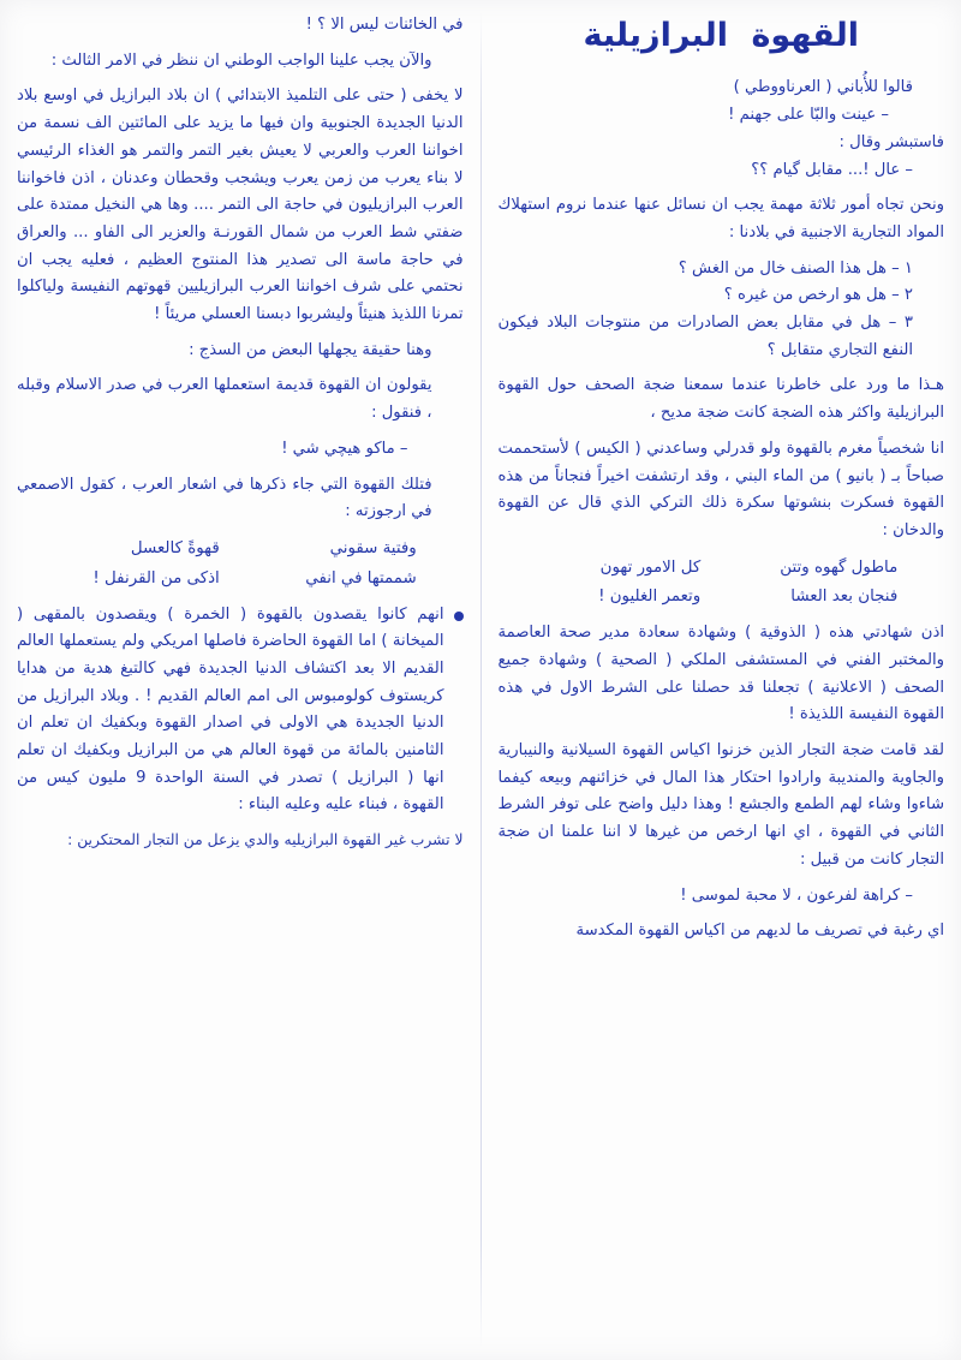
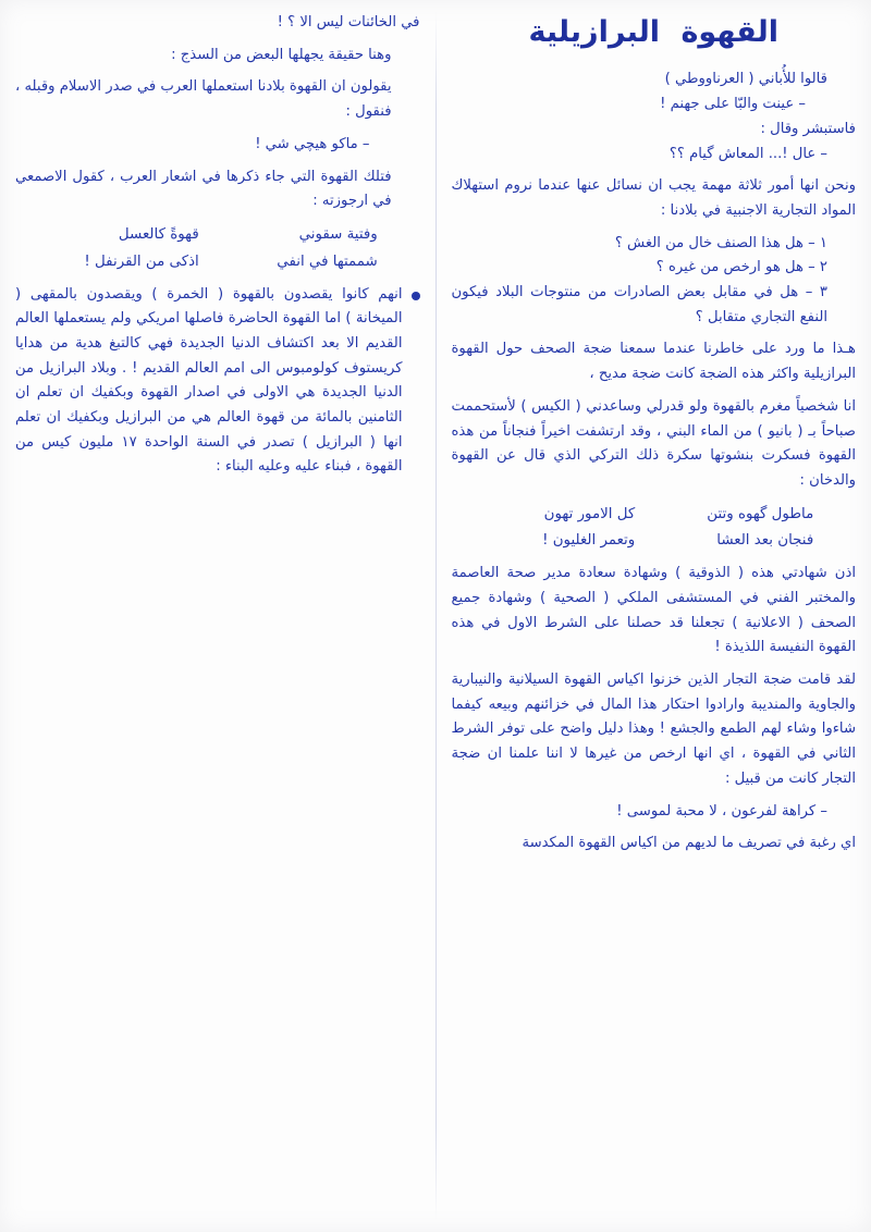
  القهوة البرازيلية
  قالوا للأُباني ( العرناووطي )
  – عينت والبّا على جهنم !
  فاستبشر وقال :
- – عال !... مقابل گيام ؟؟
+ – عال !... المعاش گيام ؟؟
- ونحن تجاه أمور ثلاثة مهمة يجب ان نسائل عنها عندما نروم استهلاك المواد التجارية الاجنبية في بلادنا :
+ ونحن انها أمور ثلاثة مهمة يجب ان نسائل عنها عندما نروم استهلاك المواد التجارية الاجنبية في بلادنا :
  ١ – هل هذا الصنف خال من الغش ؟
  ٢ – هل هو ارخص من غيره ؟
  ٣ – هل في مقابل بعض الصادرات من منتوجات البلاد فيكون النفع التجاري متقابل ؟
  هـذا ما ورد على خاطرنا عندما سمعنا ضجة الصحف حول القهوة البرازيلية واكثر هذه الضجة كانت ضجة مديح ،
  انا شخصياً مغرم بالقهوة ولو قدرلي وساعدني ( الكيس ) لأستحممت صباحاً بـ ( بانيو ) من الماء البني ، وقد ارتشفت اخيراً فنجاناً من هذه القهوة فسكرت بنشوتها سكرة ذلك التركي الذي قال عن القهوة والدخان :
  ماطول گهوه وتتن
  كل الامور تهون
  فنجان بعد العشا
  وتعمر الغليون !
  اذن شهادتي هذه ( الذوقية ) وشهادة سعادة مدير صحة العاصمة والمختبر الفني في المستشفى الملكي ( الصحية ) وشهادة جميع الصحف ( الاعلانية ) تجعلنا قد حصلنا على الشرط الاول في هذه القهوة النفيسة اللذيذة !
  لقد قامت ضجة التجار الذين خزنوا اكياس القهوة السيلانية والنيبارية والجاوية والمنديبة وارادوا احتكار هذا المال في خزائنهم وبيعه كيفما شاءوا وشاء لهم الطمع والجشع ! وهذا دليل واضح على توفر الشرط الثاني في القهوة ، اي انها ارخص من غيرها لا اننا علمنا ان ضجة التجار كانت من قبيل :
  – كراهة لفرعون ، لا محبة لموسى !
  اي رغبة في تصريف ما لديهم من اكياس القهوة المكدسة
  في الخائنات ليس الا ؟ !
- والآن يجب علينا الواجب الوطني ان ننظر في الامر الثالث :
- لا يخفى ( حتى على التلميذ الابتدائي ) ان بلاد البرازيل في اوسع بلاد الدنيا الجديدة الجنوبية وان فيها ما يزيد على المائتين الف نسمة من اخواننا العرب والعربي لا يعيش بغير التمر والتمر هو الغذاء الرئيسي لا بناء يعرب من زمن يعرب ويشجب وقحطان وعدنان ، اذن فاخواننا العرب البرازيليون في حاجة الى التمر .... وها هي النخيل ممتدة على ضفتي شط العرب من شمال القورنـة والعزير الى الفاو ... والعراق في حاجة ماسة الى تصدير هذا المنتوج العظيم ، فعليه يجب ان نحتمي على شرف اخواننا العرب البرازيليين قهوتهم النفيسة ولياكلوا تمرنا اللذيذ هنيئاً وليشربوا دبسنا العسلي مريئاً !
  وهنا حقيقة يجهلها البعض من السذج :
- يقولون ان القهوة قديمة استعملها العرب في صدر الاسلام وقبله ، فنقول :
+ يقولون ان القهوة بلادنا استعملها العرب في صدر الاسلام وقبله ، فنقول :
  – ماكو هيچي شي !
  فتلك القهوة التي جاء ذكرها في اشعار العرب ، كقول الاصمعي في ارجوزته :
  وفتية سقوني
  قهوةً كالعسل
  شممتها في انفي
  اذكى من القرنفل !
- انهم كانوا يقصدون بالقهوة ( الخمرة ) ويقصدون بالمقهى ( الميخانة ) اما القهوة الحاضرة فاصلها امريكي ولم يستعملها العالم القديم الا بعد اكتشاف الدنيا الجديدة فهي كالتبغ هدية من هدايا كريستوف كولومبوس الى امم العالم القديم ! . وبلاد البرازيل من الدنيا الجديدة هي الاولى في اصدار القهوة وبكفيك ان تعلم ان الثامنين بالمائة من قهوة العالم هي من البرازيل وبكفيك ان تعلم انها ( البرازيل ) تصدر في السنة الواحدة 9 مليون كيس من القهوة ، فبناء عليه وعليه البناء :
+ انهم كانوا يقصدون بالقهوة ( الخمرة ) ويقصدون بالمقهى ( الميخانة ) اما القهوة الحاضرة فاصلها امريكي ولم يستعملها العالم القديم الا بعد اكتشاف الدنيا الجديدة فهي كالتبغ هدية من هدايا كريستوف كولومبوس الى امم العالم القديم ! . وبلاد البرازيل من الدنيا الجديدة هي الاولى في اصدار القهوة وبكفيك ان تعلم ان الثامنين بالمائة من قهوة العالم هي من البرازيل وبكفيك ان تعلم انها ( البرازيل ) تصدر في السنة الواحدة ١٧ مليون كيس من القهوة ، فبناء عليه وعليه البناء :
- لا تشرب غير القهوة البرازيليه والدي يزعل من التجار المحتكرين :
